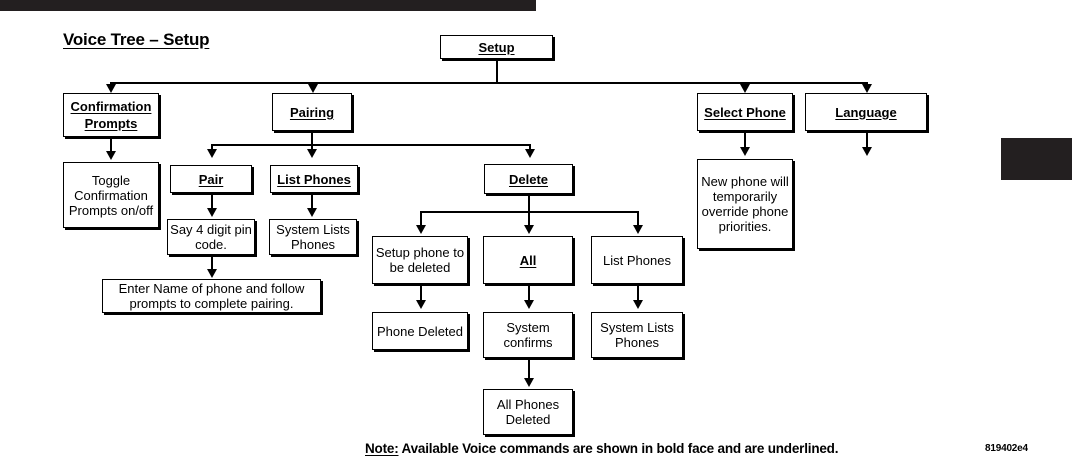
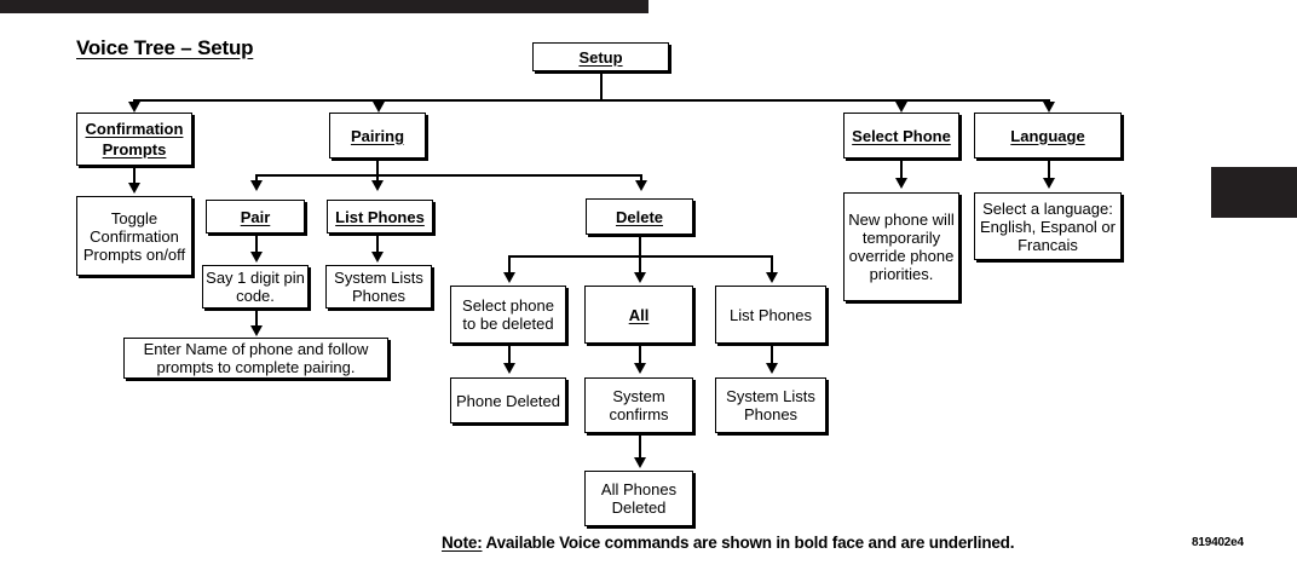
  Voice Tree – Setup
  Setup
  Confirmation Prompts
  Toggle Confirmation Prompts on/off
  Pairing
  Pair
- Say 4 digit pin code.
+ Say 1 digit pin code.
  Enter Name of phone and follow prompts to complete pairing.
  List Phones
  System Lists Phones
  Delete
- Setup phone to be deleted
+ Select phone to be deleted
  Phone Deleted
  All
  System confirms
  All Phones Deleted
  List Phones
  System Lists Phones
  Select Phone
  New phone will temporarily override phone priorities.
  Language
+ Select a language: English, Espanol or Francais
  Note: Available Voice commands are shown in bold face and are underlined.
  819402e4
